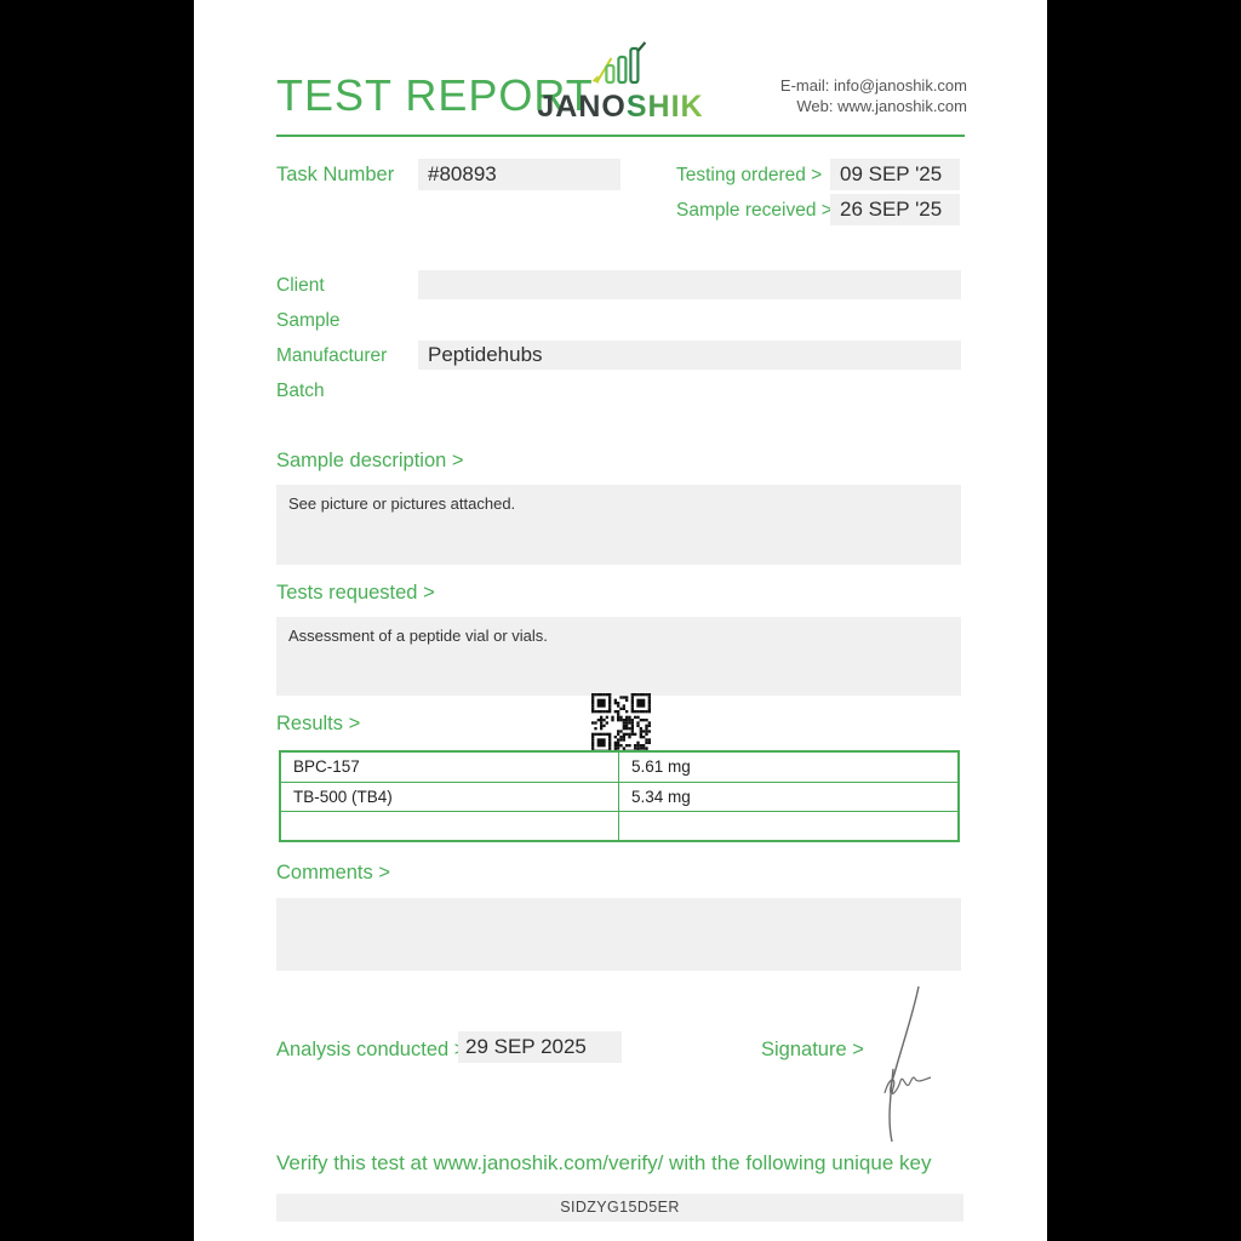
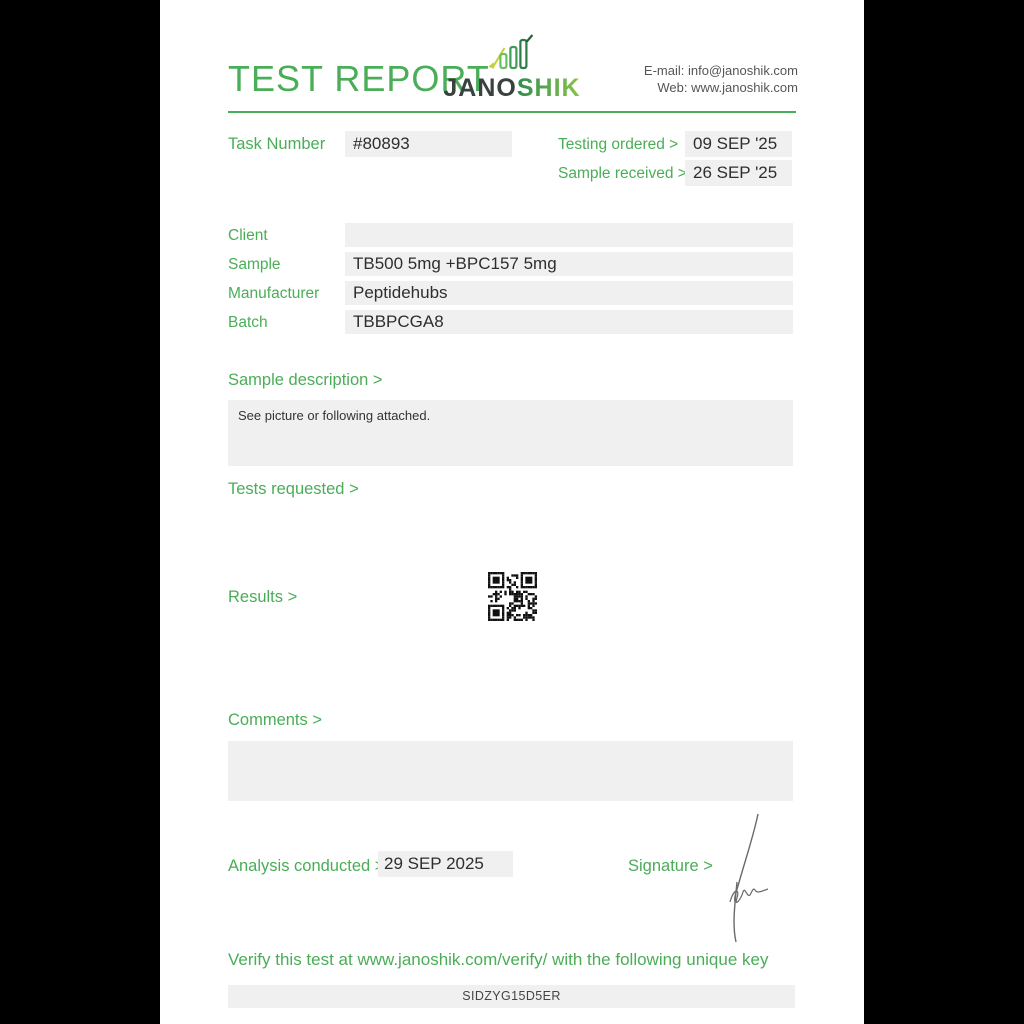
  TEST REPORT
  JANOSHIK
  E-mail: info@janoshik.com
  Web: www.janoshik.com
  Task Number
  #80893
  Testing ordered >
  09 SEP '25
  Sample received >
  26 SEP '25
  Client
  Sample
+ TB500 5mg +BPC157 5mg
  Manufacturer
  Peptidehubs
  Batch
+ TBBPCGA8
  Sample description >
- See picture or pictures attached.
+ See picture or following attached.
  Tests requested >
- Assessment of a peptide vial or vials.
  Results >
- BPC-157
- 5.61 mg
- TB-500 (TB4)
- 5.34 mg
  Comments >
  Analysis conducted
  29 SEP 2025
  Signature >
  Verify this test at www.janoshik.com/verify/ with the following unique key
  SIDZYG15D5ER
